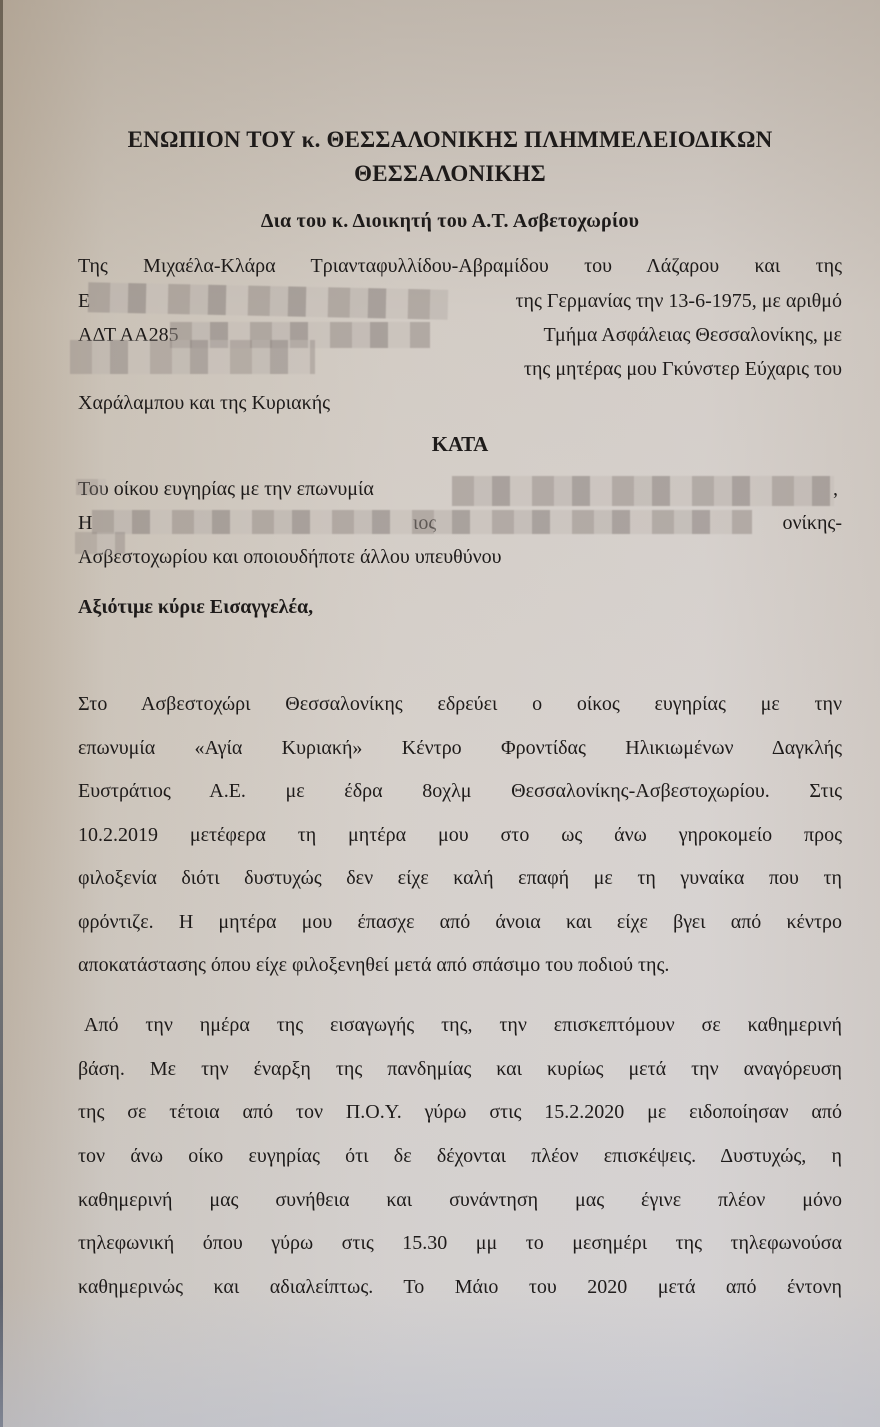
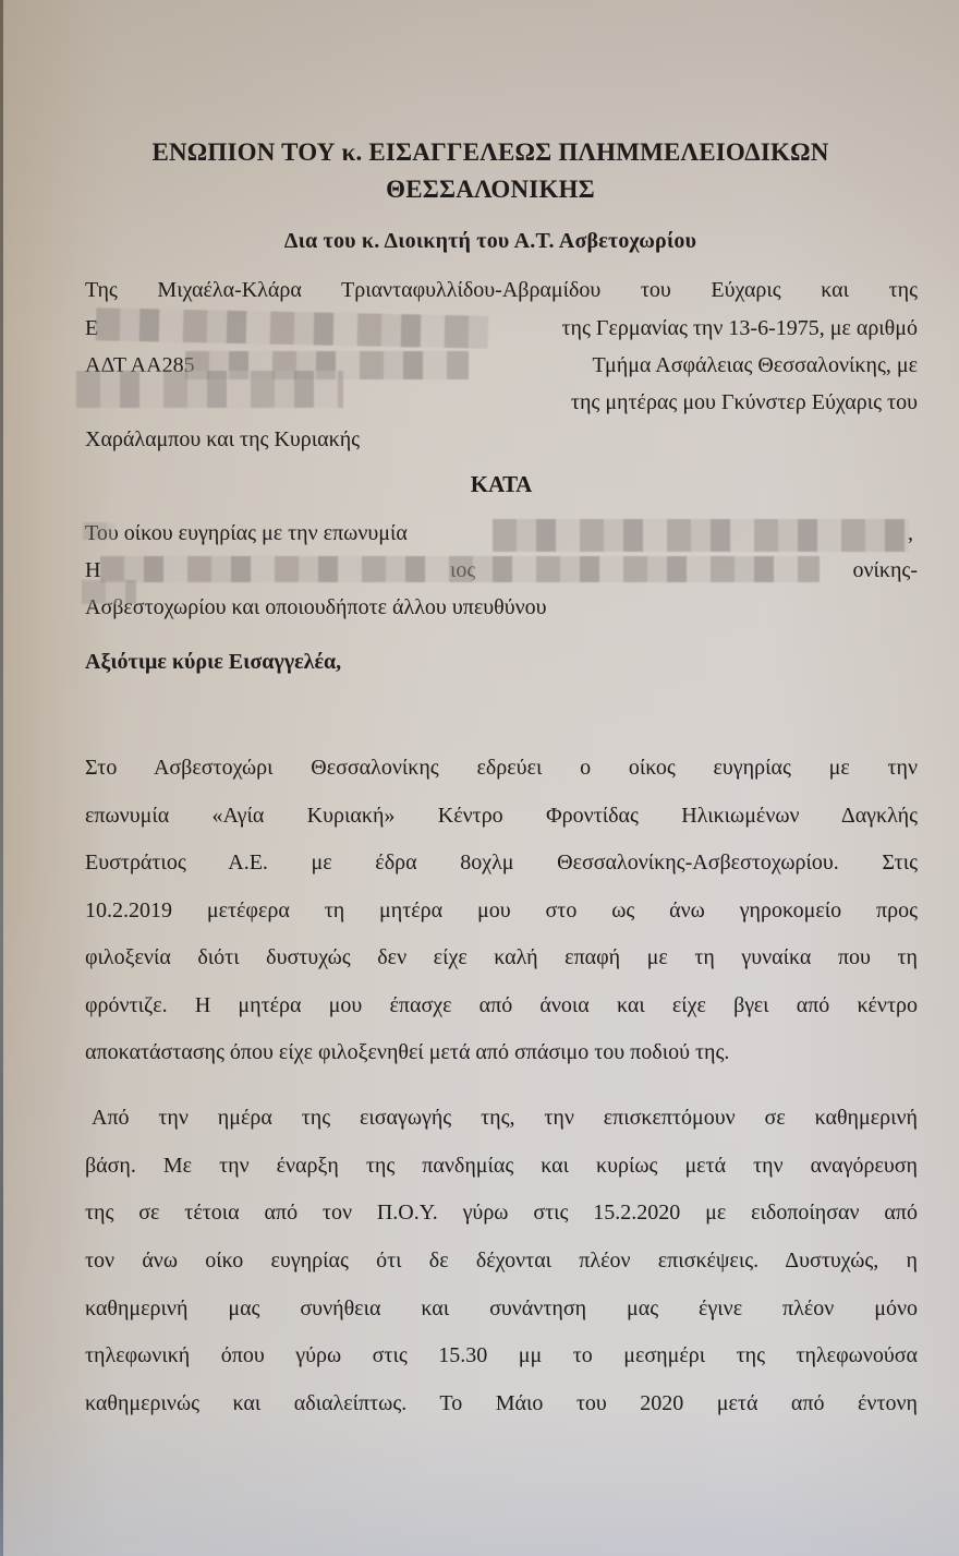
- ΕΝΩΠΙΟΝ ΤΟΥ κ. ΘΕΣΣΑΛΟΝΙΚΗΣ ΠΛΗΜΜΕΛΕΙΟΔΙΚΩΝ
+ ΕΝΩΠΙΟΝ ΤΟΥ κ. ΕΙΣΑΓΓΕΛΕΩΣ ΠΛΗΜΜΕΛΕΙΟΔΙΚΩΝ
  ΘΕΣΣΑΛΟΝΙΚΗΣ
  Δια του κ. Διοικητή του Α.Τ. Ασβετοχωρίου
- Της Μιχαέλα-Κλάρα Τριανταφυλλίδου-Αβραμίδου του Λάζαρου και της
+ Της Μιχαέλα-Κλάρα Τριανταφυλλίδου-Αβραμίδου του Εύχαρις και της
  Ε
  της Γερμανίας την 13-6-1975, με αριθμό
  ΑΔΤ ΑΑ28
  Τμήμα Ασφάλειας Θεσσαλονίκης, με
  της μητέρας μου Γκύνστερ Εύχαρις του
  Χαράλαμπου και της Κυριακής
  ΚΑΤΑ
  Του οίκου ευγηρίας με την επωνυμία
  ,
  Η
  ονίκης-
  Ασβεστοχωρίου και οποιουδήποτε άλλου υπευθύνου
  Αξιότιμε κύριε Εισαγγελέα,
  Στο Ασβεστοχώρι Θεσσαλονίκης εδρεύει ο οίκος ευγηρίας με την
  επωνυμία «Αγία Κυριακή» Κέντρο Φροντίδας Ηλικιωμένων Δαγκλής
  Ευστράτιος Α.Ε. με έδρα 8οχλμ Θεσσαλονίκης-Ασβεστοχωρίου. Στις
  10.2.2019 μετέφερα τη μητέρα μου στο ως άνω γηροκομείο προς
  φιλοξενία διότι δυστυχώς δεν είχε καλή επαφή με τη γυναίκα που τη
  φρόντιζε. Η μητέρα μου έπασχε από άνοια και είχε βγει από κέντρο
  αποκατάστασης όπου είχε φιλοξενηθεί μετά από σπάσιμο του ποδιού της.
  Από την ημέρα της εισαγωγής της, την επισκεπτόμουν σε καθημερινή
  βάση. Με την έναρξη της πανδημίας και κυρίως μετά την αναγόρευση
  της σε τέτοια από τον Π.Ο.Υ. γύρω στις 15.2.2020 με ειδοποίησαν από
  τον άνω οίκο ευγηρίας ότι δε δέχονται πλέον επισκέψεις. Δυστυχώς, η
  καθημερινή μας συνήθεια και συνάντηση μας έγινε πλέον μόνο
  τηλεφωνική όπου γύρω στις 15.30 μμ το μεσημέρι της τηλεφωνούσα
